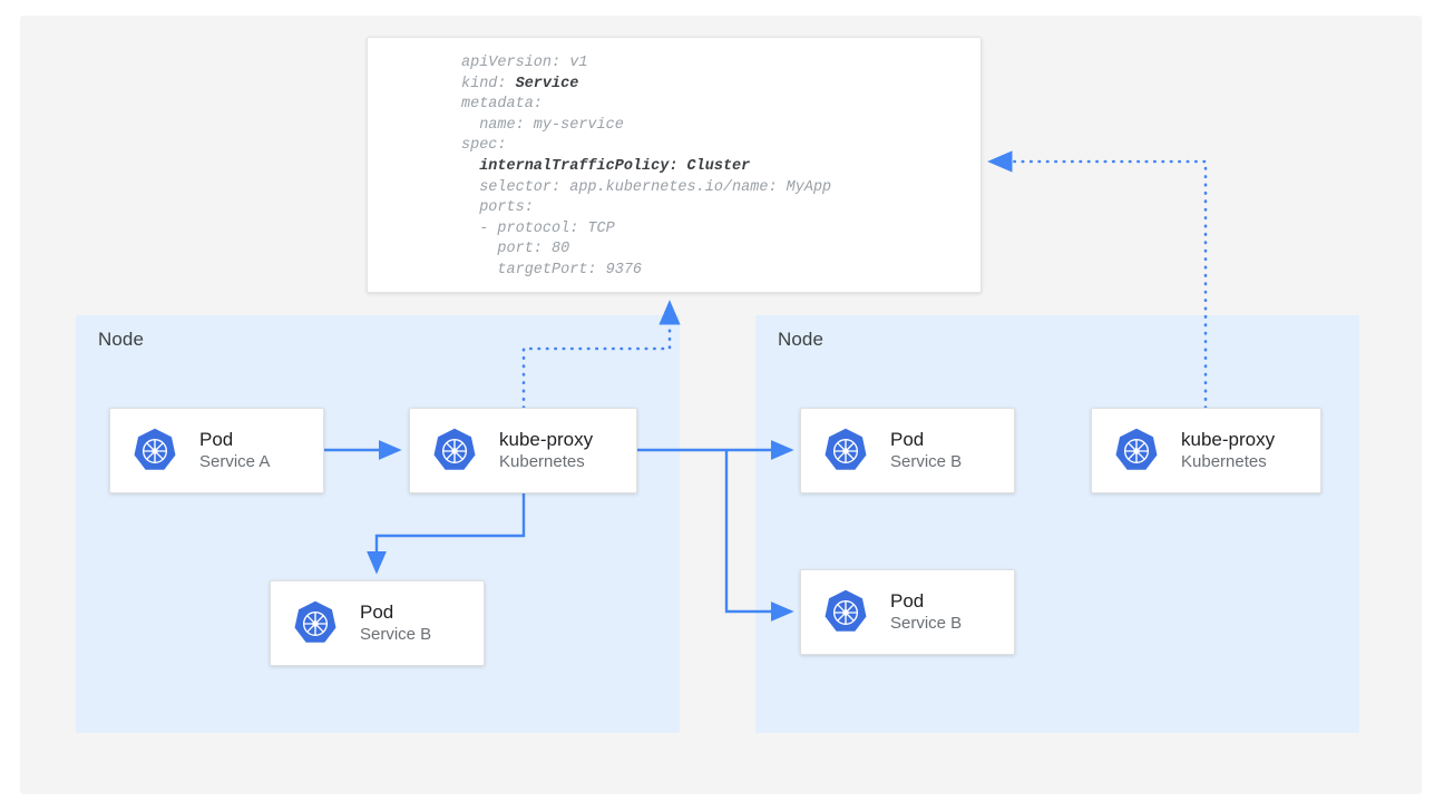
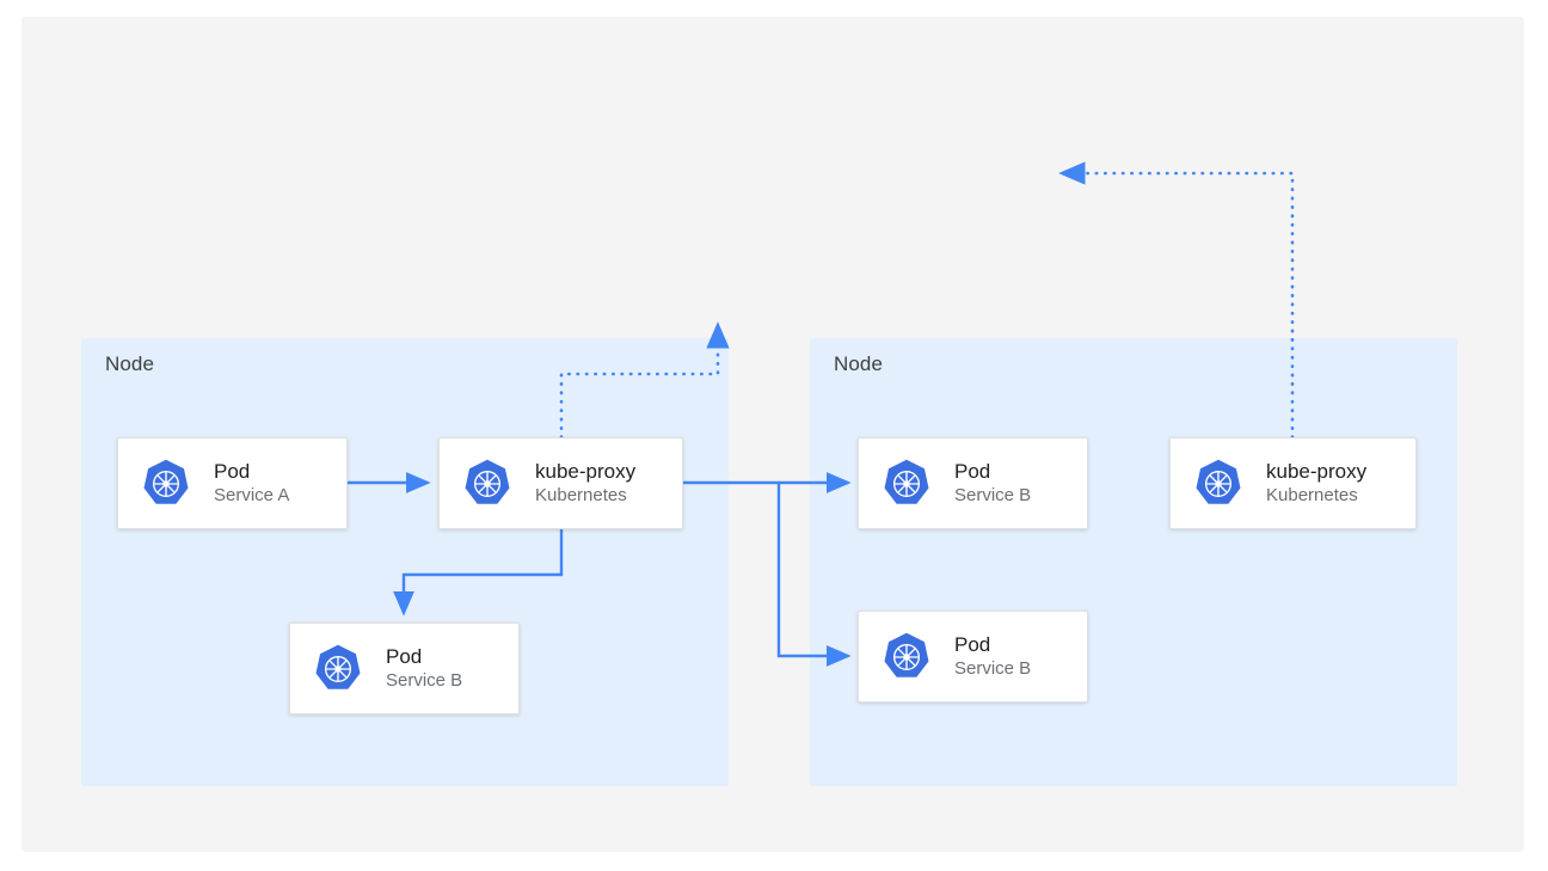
  Node
  Node
- apiVersion: v1 kind: Service metadata: name: my-service spec: internalTrafficPolicy: Cluster selector: app.kubernetes.io/name: MyApp ports: - protocol: TCP port: 80 targetPort: 9376
  Pod
  Service A
  kube-proxy
  Kubernetes
  Pod
  Service B
  Pod
  Service B
  Pod
  Service B
  kube-proxy
  Kubernetes
